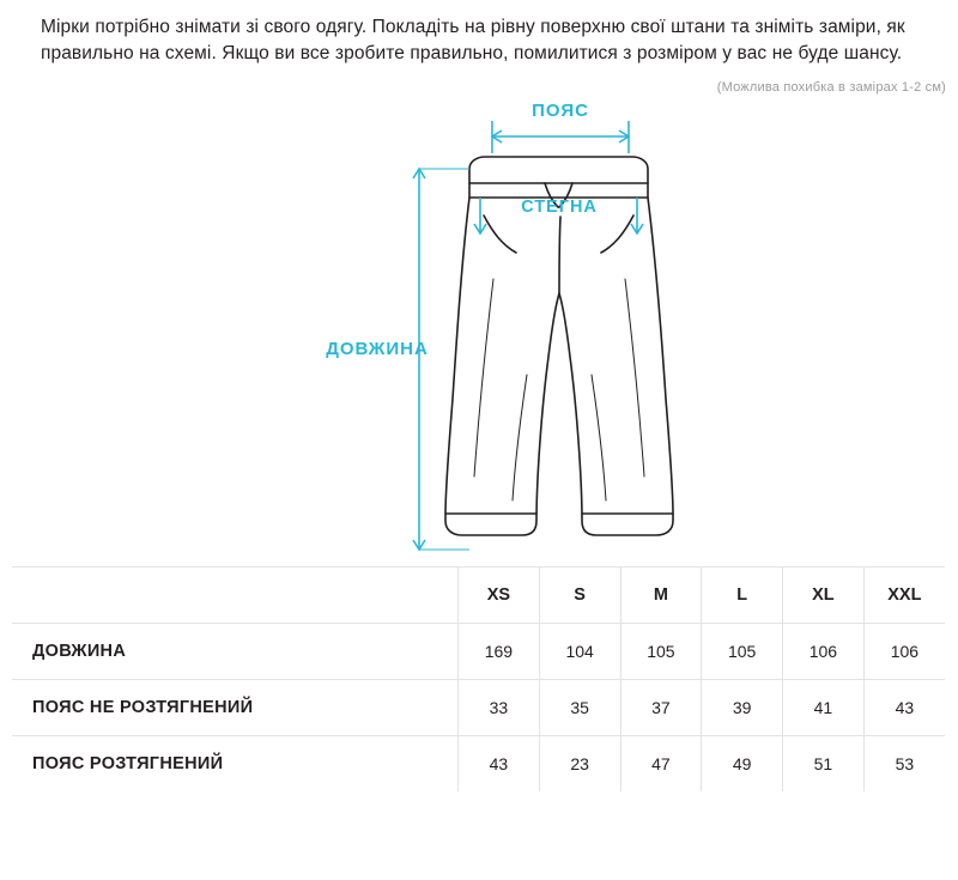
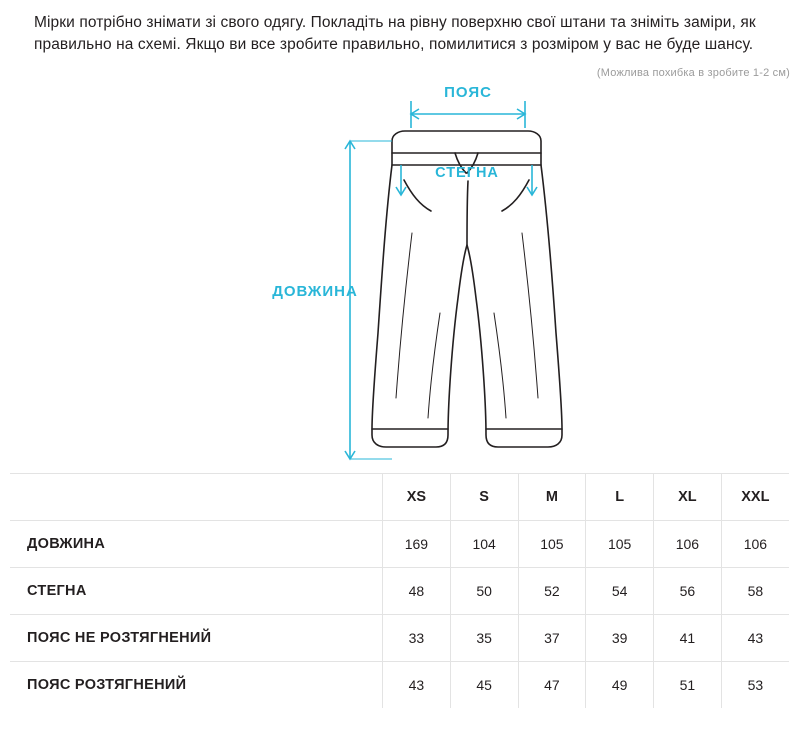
  Мірки потрібно знімати зі свого одягу. Покладіть на рівну поверхню свої штани та зніміть заміри, як правильно на схемі. Якщо ви все зробите правильно, помилитися з розміром у вас не буде шансу.
- (Можлива похибка в замірах 1-2 см)
+ (Можлива похибка в зробите 1-2 см)
  ПОЯС
  СТЕГНА
  ДОВЖИНА
  	XS	S	M	L	XL	XXL
  ДОВЖИНА	169	104	105	105	106	106
+ СТЕГНА	48	50	52	54	56	58
  ПОЯС НЕ РОЗТЯГНЕНИЙ	33	35	37	39	41	43
- ПОЯС РОЗТЯГНЕНИЙ	43	23	47	49	51	53
+ ПОЯС РОЗТЯГНЕНИЙ	43	45	47	49	51	53
